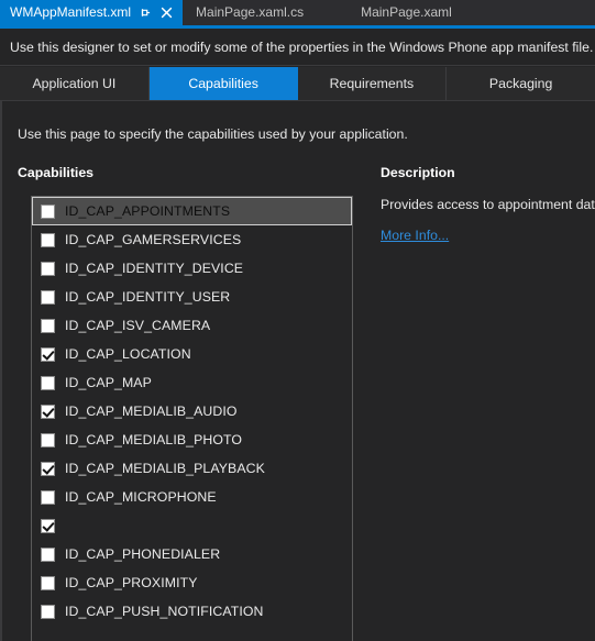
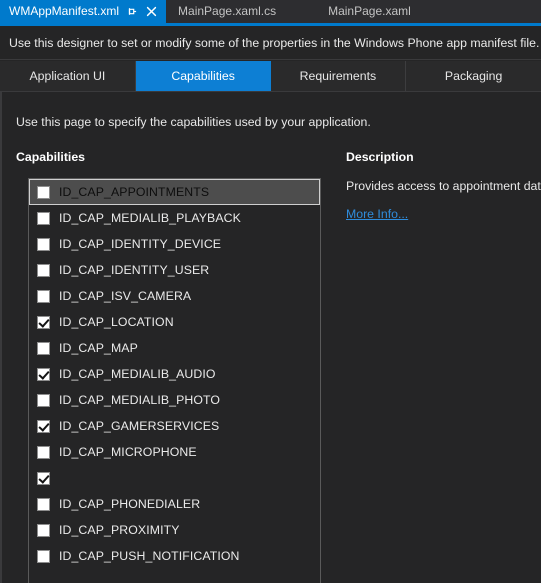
  WMAppManifest.xml
  MainPage.xaml.cs
  MainPage.xaml
  Use this designer to set or modify some of the properties in the Windows Phone app manifest file.
  Application UI
  Capabilities
  Requirements
  Packaging
  Use this page to specify the capabilities used by your application.
  Capabilities
  Description
  ID_CAP_APPOINTMENTS
- ID_CAP_GAMERSERVICES
+ ID_CAP_MEDIALIB_PLAYBACK
  ID_CAP_IDENTITY_DEVICE
  ID_CAP_IDENTITY_USER
  ID_CAP_ISV_CAMERA
  ID_CAP_LOCATION
  ID_CAP_MAP
  ID_CAP_MEDIALIB_AUDIO
  ID_CAP_MEDIALIB_PHOTO
- ID_CAP_MEDIALIB_PLAYBACK
+ ID_CAP_GAMERSERVICES
  ID_CAP_MICROPHONE
  ID_CAP_PHONEDIALER
  ID_CAP_PROXIMITY
  ID_CAP_PUSH_NOTIFICATION
  Provides access to appointment dat
  More Info...
